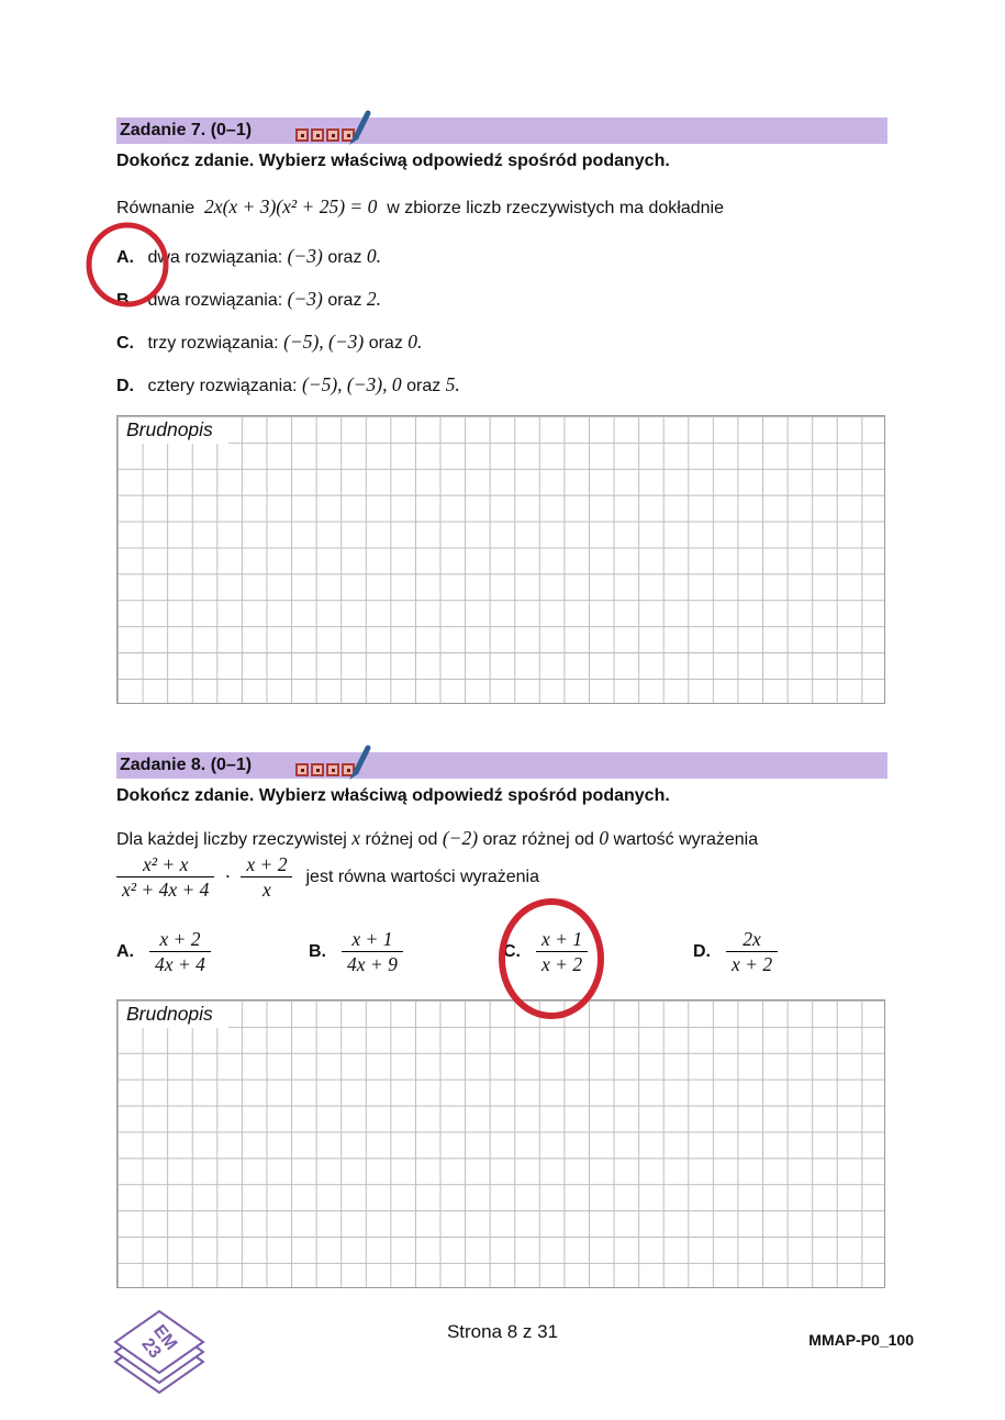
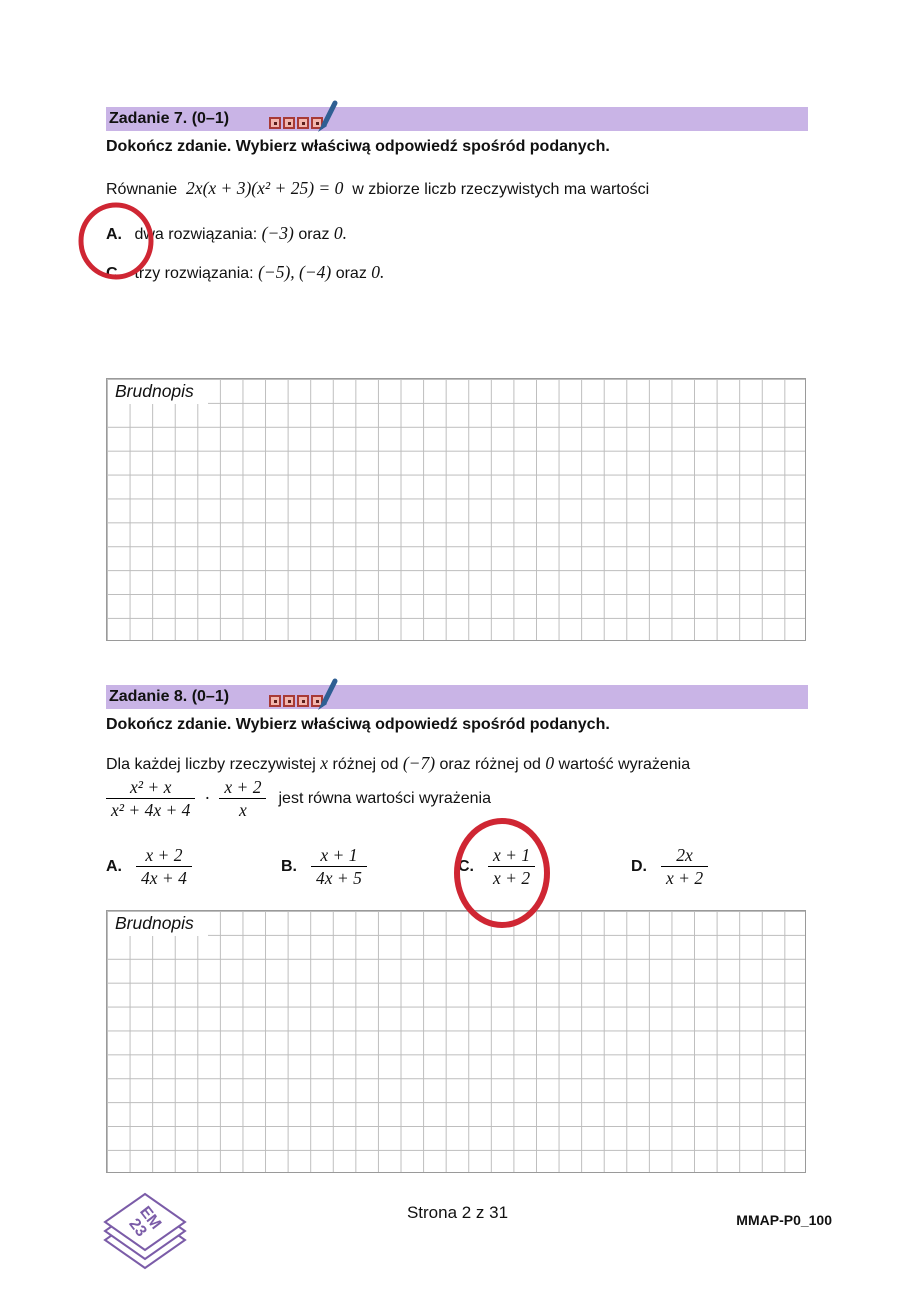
  Zadanie 7. (0–1)
  Dokończ zdanie. Wybierz właściwą odpowiedź spośród podanych.
- Równanie 2x(x + 3)(x² + 25) = 0 w zbiorze liczb rzeczywistych ma dokładnie
+ Równanie 2x(x + 3)(x² + 25) = 0 w zbiorze liczb rzeczywistych ma wartości
  A. da rozwiązania: (−3) oraz 0.
- B. dwa rozwiązania: (−3) oraz 2.
- C. trzy rozwiązania: (−5), (−3) oraz 0.
+ C. trzy rozwiązania: (−5), (−4) oraz 0.
- D. cztery rozwiązania: (−5), (−3), 0 oraz 5.
  Brudnopis
  Zadanie 8. (0–1)
  Dokończ zdanie. Wybierz właściwą odpowiedź spośród podanych.
- Dla każdej liczby rzeczywistej x różnej od (−2) oraz różnej od 0 wartość wyrażenia
+ Dla każdej liczby rzeczywistej x różnej od (−7) oraz różnej od 0 wartość wyrażenia
  x² + x
  x² + 4x + 4
  ·
  x + 2
  x
  jest równa wartości wyrażenia
  A.
  x + 2
  4x + 4
  B.
  x + 1
- 4x + 9
+ 4x + 5
  C.
  x + 1
  x + 2
  D.
  2x
  x + 2
  Brudnopis
- Strona 8 z 31
+ Strona 2 z 31
  MMAP-P0_100
